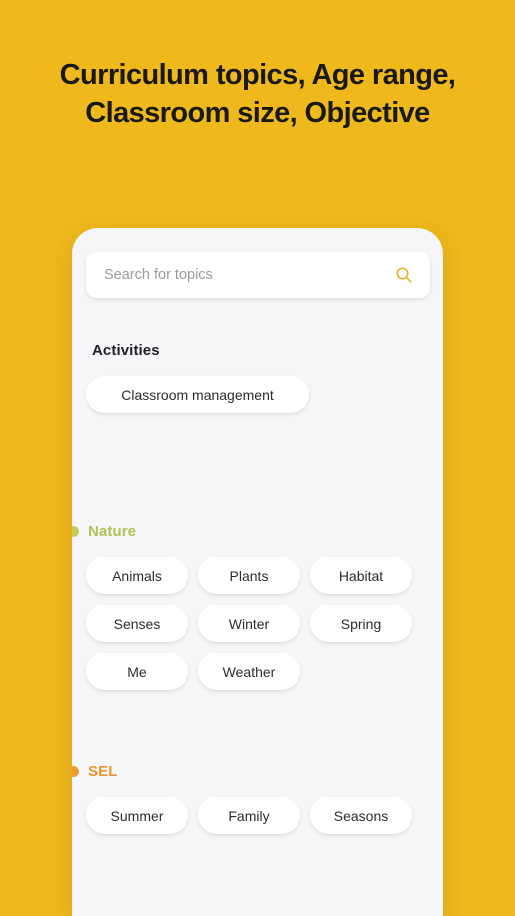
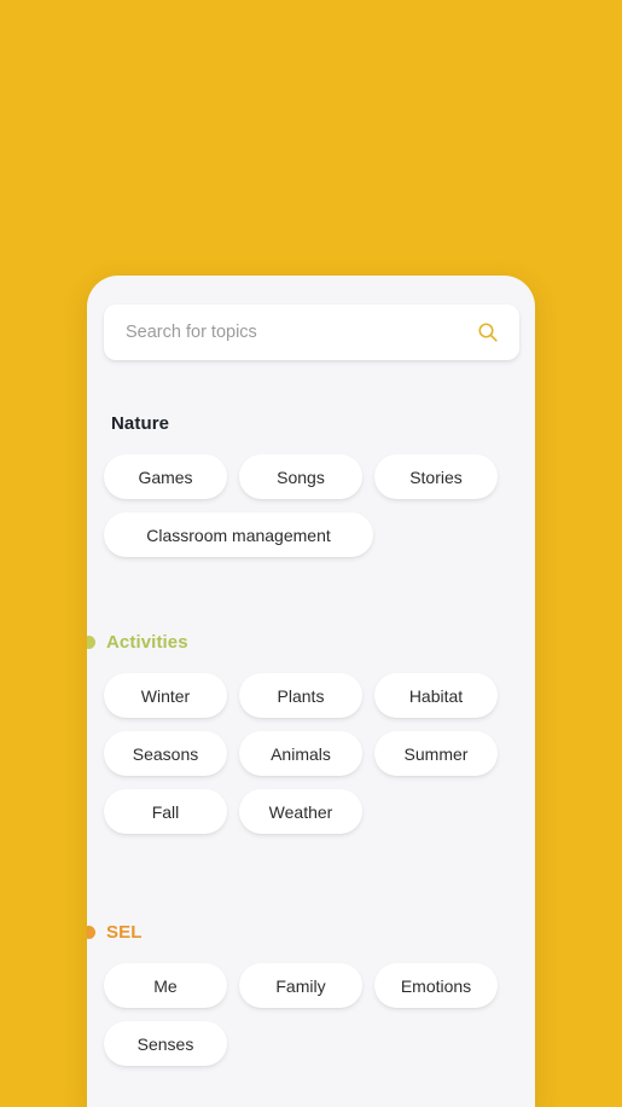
- Curriculum topics, Age range,
- Classroom size, Objective
  Search for topics
- Activities
+ Nature
+ Games
+ Songs
+ Stories
  Classroom management
- Nature
+ Activities
- Animals
+ Winter
  Plants
  Habitat
- Senses
+ Seasons
- Winter
+ Animals
- Spring
- Me
+ Summer
+ Fall
  Weather
  SEL
- Summer
+ Me
  Family
+ Emotions
- Seasons
+ Senses
